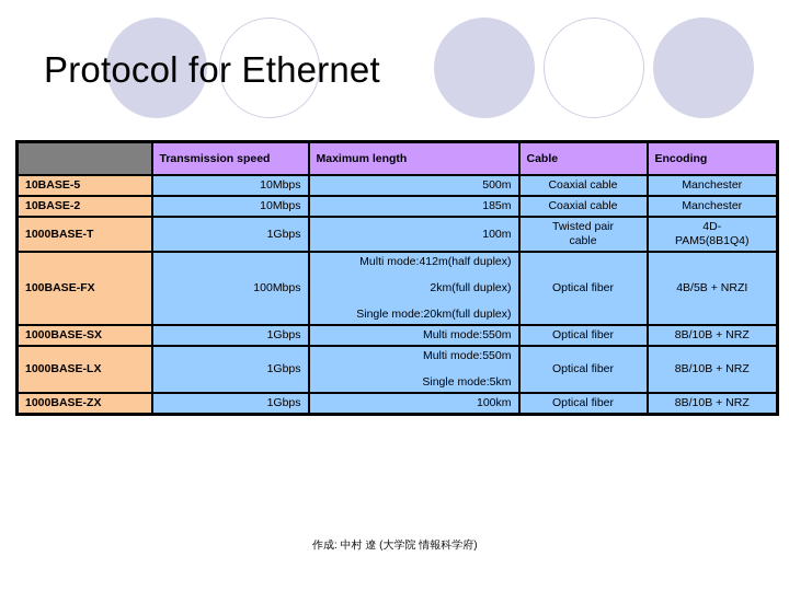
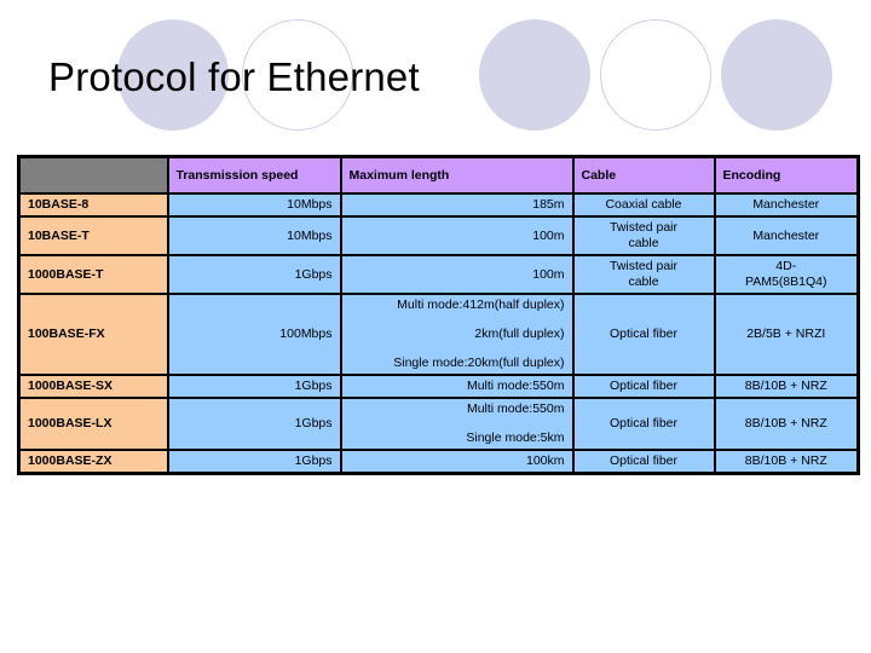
  Protocol for Ethernet
  	Transmission speed	Maximum length	Cable	Encoding
- 10BASE-5	10Mbps	500m	Coaxial cable	Manchester
- 10BASE-2	10Mbps	185m	Coaxial cable	Manchester
+ 10BASE-8	10Mbps	185m	Coaxial cable	Manchester
+ 10BASE-T	10Mbps	100m	Twisted paircable	Manchester
  1000BASE-T	1Gbps	100m	Twisted paircable	4D-PAM5(8B1Q4)
- 100BASE-FX	100Mbps	Multi mode:412m(half duplex)2km(full duplex)Single mode:20km(full duplex)	Optical fiber	4B/5B + NRZI
+ 100BASE-FX	100Mbps	Multi mode:412m(half duplex)2km(full duplex)Single mode:20km(full duplex)	Optical fiber	2B/5B + NRZI
  1000BASE-SX	1Gbps	Multi mode:550m	Optical fiber	8B/10B + NRZ
  1000BASE-LX	1Gbps	Multi mode:550mSingle mode:5km	Optical fiber	8B/10B + NRZ
  1000BASE-ZX	1Gbps	100km	Optical fiber	8B/10B + NRZ
- 作成: 中村 遼 (大学院 情報科学府)
